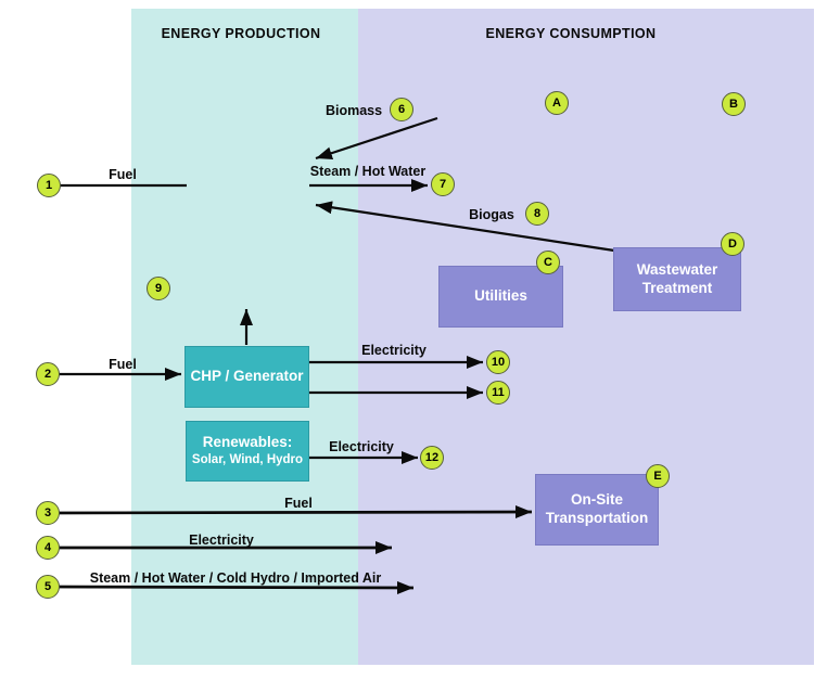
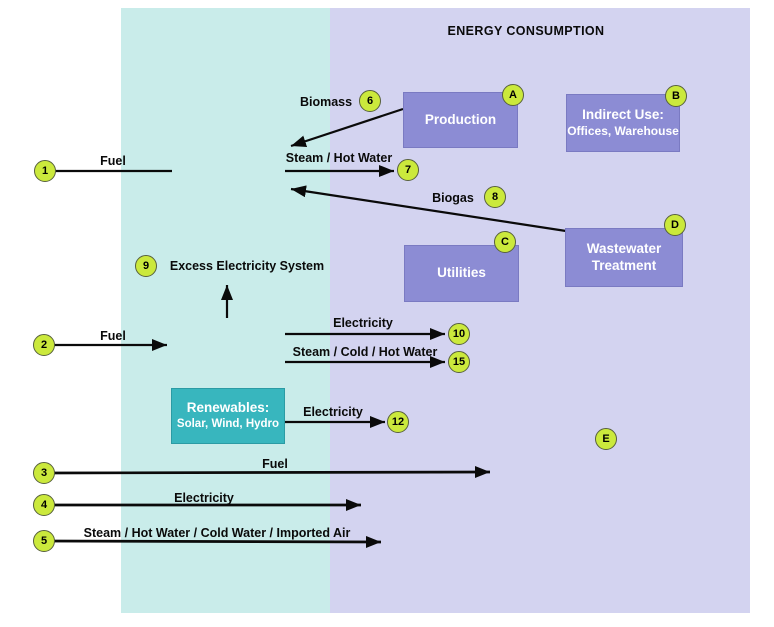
- ENERGY PRODUCTION
  ENERGY CONSUMPTION
- CHP / Generator
  Renewables:
  Solar, Wind, Hydro
+ Production
+ Indirect Use:
+ Offices, Warehouse
  Utilities
  Wastewater
  Treatment
- On-Site
- Transportation
  Fuel
  Biomass
  Steam / Hot Water
  Biogas
+ Excess Electricity System
  Fuel
  Electricity
+ Steam / Cold / Hot Water
  Electricity
  Fuel
  Electricity
- Steam / Hot Water / Cold Hydro / Imported Air
+ Steam / Hot Water / Cold Water / Imported Air
  1
  2
  3
  4
  5
  6
  7
  8
  9
  10
- 11
+ 15
  12
  A
  B
  C
  D
  E
